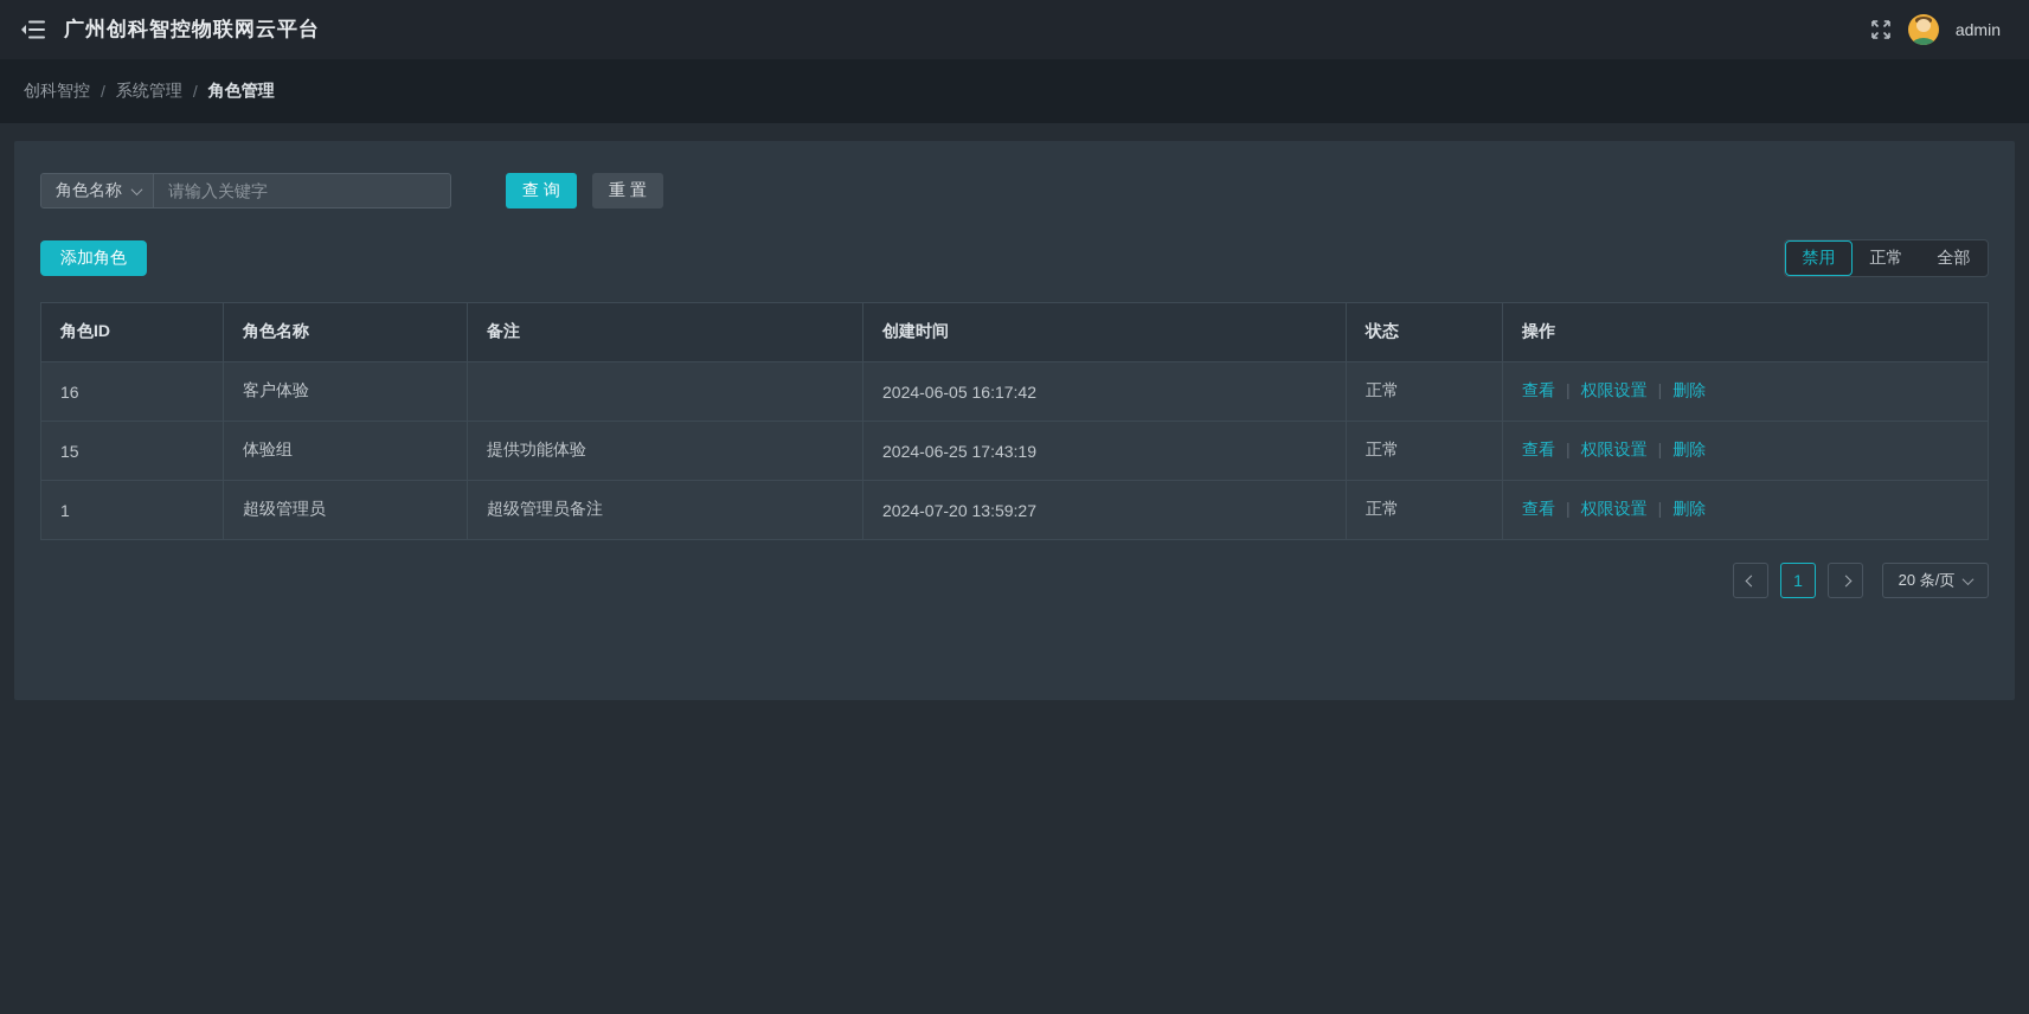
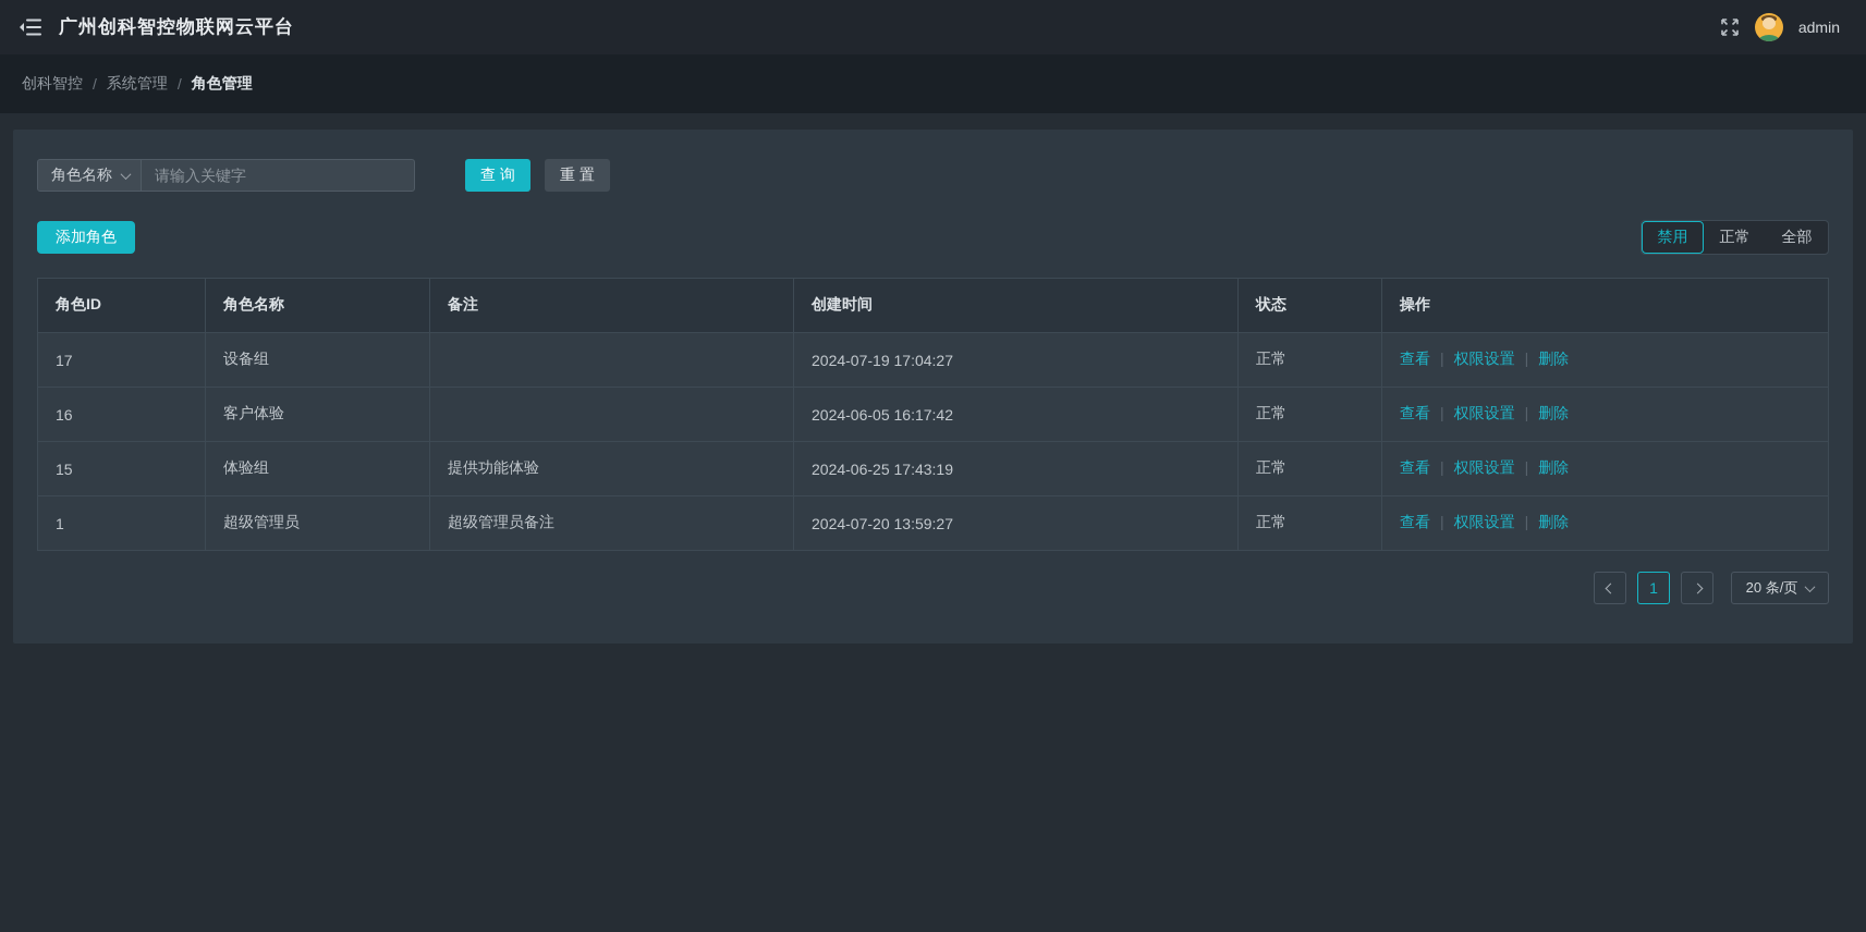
  广州创科智控物联网云平台
  admin
  创科智控
  /
  系统管理
  /
  角色管理
  角色名称
  请输入关键字
  查 询
  重 置
  添加角色
  禁用
  正常
  全部
  角色ID	角色名称	备注	创建时间	状态	操作
+ 17	设备组		2024-07-19 17:04:27	正常	查看 | 权限设置 | 删除
  16	客户体验		2024-06-05 16:17:42	正常	查看 | 权限设置 | 删除
  15	体验组	提供功能体验	2024-06-25 17:43:19	正常	查看 | 权限设置 | 删除
  1	超级管理员	超级管理员备注	2024-07-20 13:59:27	正常	查看 | 权限设置 | 删除
  1
  20 条/页
